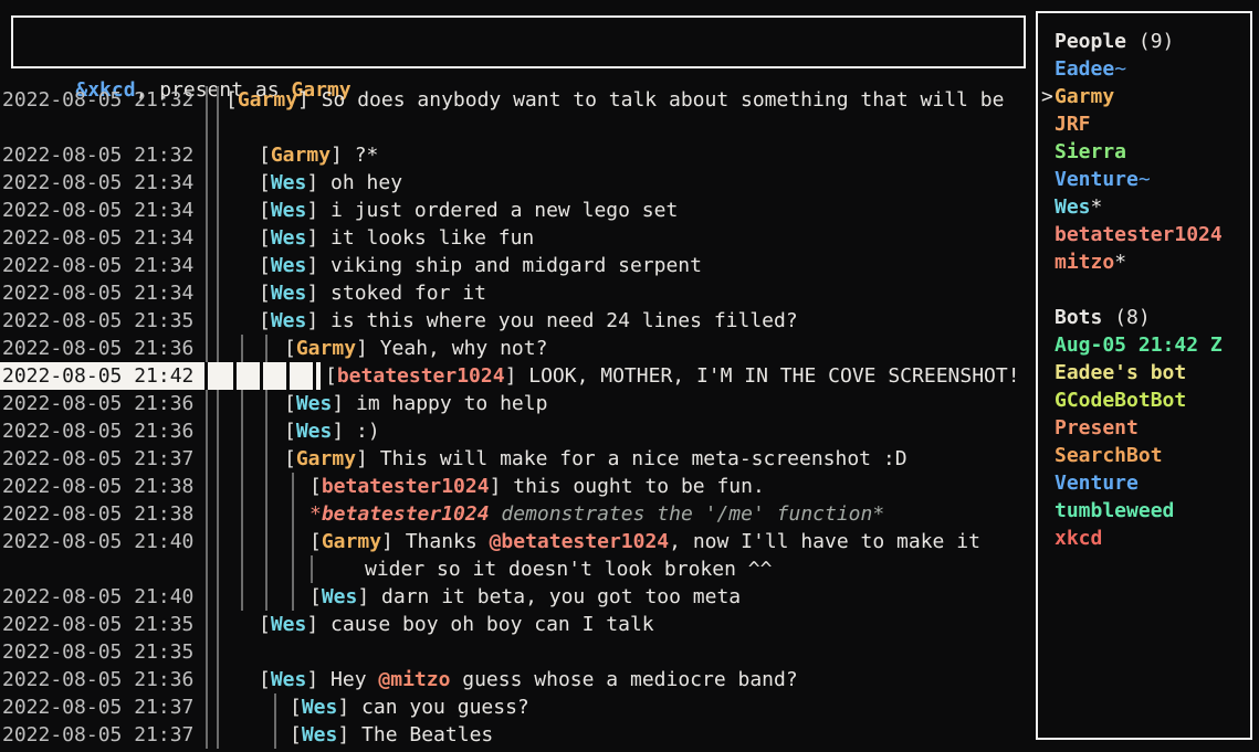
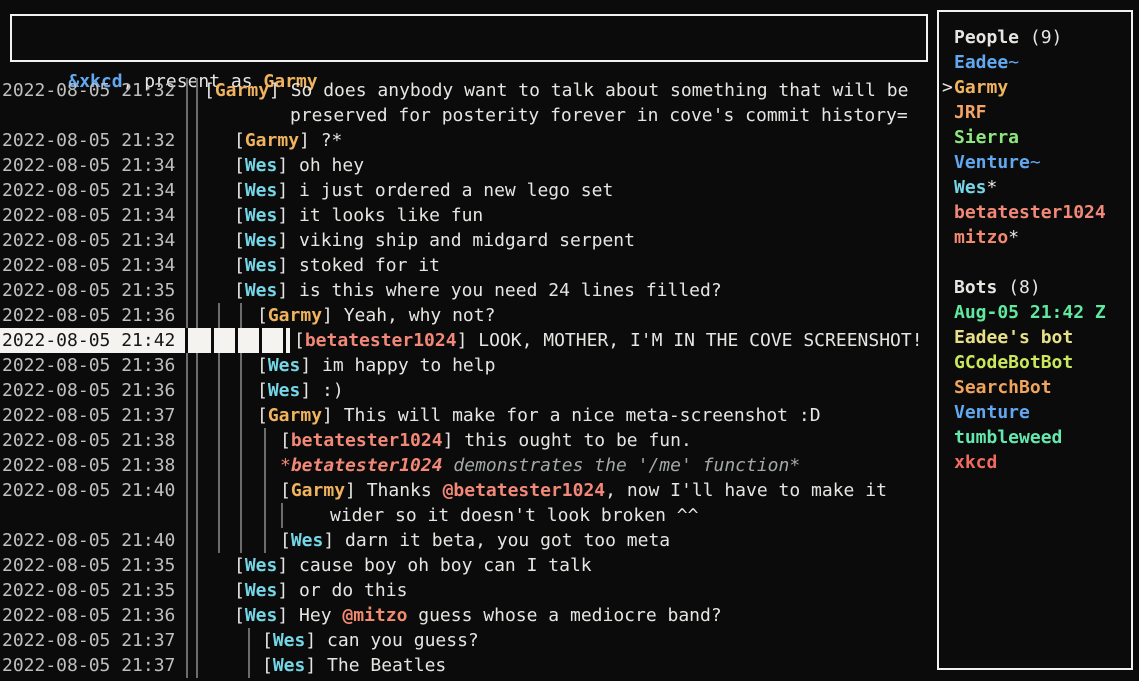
  &xkcd, present as Garmy
  2022-08-05 21:32
  [Garmy] So does anybody want to talk about something that will be
+ preserved for posterity forever in cove's commit history=
  2022-08-05 21:32
  [Garmy] ?*
  2022-08-05 21:34
  [Wes] oh hey
  2022-08-05 21:34
  [Wes] i just ordered a new lego set
  2022-08-05 21:34
  [Wes] it looks like fun
  2022-08-05 21:34
  [Wes] viking ship and midgard serpent
  2022-08-05 21:34
  [Wes] stoked for it
  2022-08-05 21:35
  [Wes] is this where you need 24 lines filled?
  2022-08-05 21:36
  [Garmy] Yeah, why not?
  2022-08-05 21:42
  [betatester1024] LOOK, MOTHER, I'M IN THE COVE SCREENSHOT!
  2022-08-05 21:36
  [Wes] im happy to help
  2022-08-05 21:36
  [Wes] :)
  2022-08-05 21:37
  [Garmy] This will make for a nice meta-screenshot :D
  2022-08-05 21:38
  [betatester1024] this ought to be fun.
  2022-08-05 21:38
  *betatester1024 demonstrates the '/me' function*
  2022-08-05 21:40
  [Garmy] Thanks @betatester1024, now I'll have to make it
  wider so it doesn't look broken ^^
  2022-08-05 21:40
  [Wes] darn it beta, you got too meta
  2022-08-05 21:35
  [Wes] cause boy oh boy can I talk
  2022-08-05 21:35
+ [Wes] or do this
  2022-08-05 21:36
  [Wes] Hey @mitzo guess whose a mediocre band?
  2022-08-05 21:37
  [Wes] can you guess?
  2022-08-05 21:37
  [Wes] The Beatles
  People (9)
  Eadee~
  >
  Garmy
  JRF
  Sierra
  Venture~
  Wes*
  betatester1024
  mitzo*
  Bots (8)
  Aug-05 21:42 Z
  Eadee's bot
  GCodeBotBot
- Present
  SearchBot
  Venture
  tumbleweed
  xkcd
